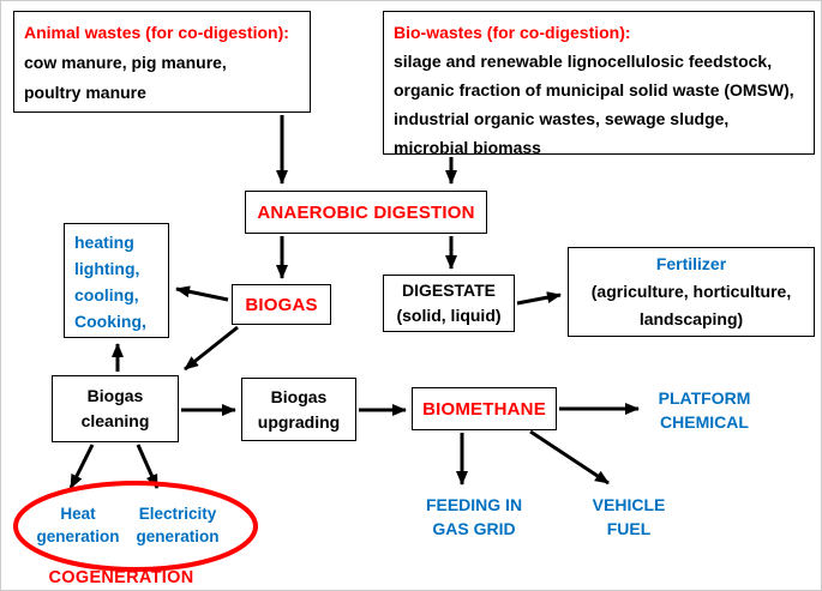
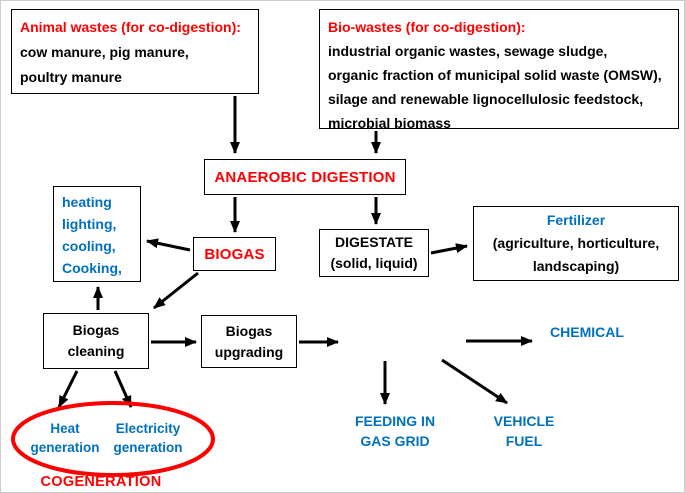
  Animal wastes (for co-digestion):
  cow manure, pig manure,
  poultry manure
  Bio-wastes (for co-digestion):
- silage and renewable lignocellulosic feedstock,
+ industrial organic wastes, sewage sludge,
  organic fraction of municipal solid waste (OMSW),
- industrial organic wastes, sewage sludge,
+ silage and renewable lignocellulosic feedstock,
  microbial biomass
  ANAEROBIC DIGESTION
  BIOGAS
  DIGESTATE
  (solid, liquid)
  Fertilizer
  (agriculture, horticulture,
  landscaping)
  heating
  lighting,
  cooling,
  Cooking,
  Biogas
  cleaning
  Biogas
  upgrading
- BIOMETHANE
- PLATFORM
  CHEMICAL
  FEEDING IN
  GAS GRID
  VEHICLE
  FUEL
  Heat
  generation
  Electricity
  generation
  COGENERATION
